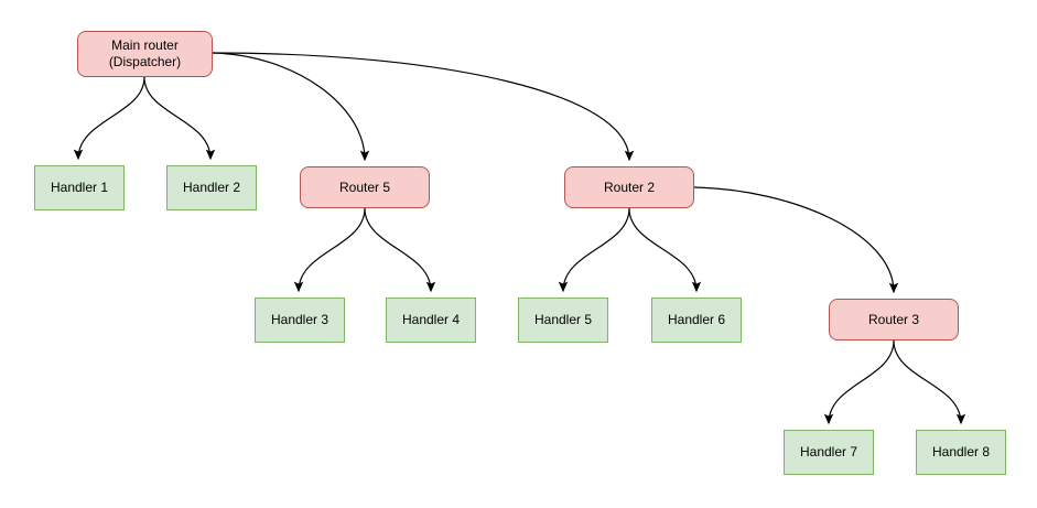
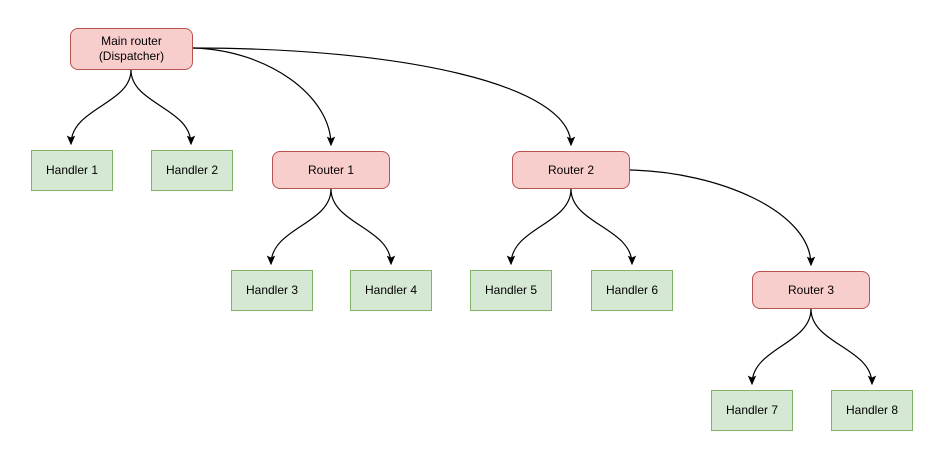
  Main router
  (Dispatcher)
  Handler 1
  Handler 2
- Router 5
+ Router 1
  Router 2
  Handler 3
  Handler 4
  Handler 5
  Handler 6
  Router 3
  Handler 7
  Handler 8
